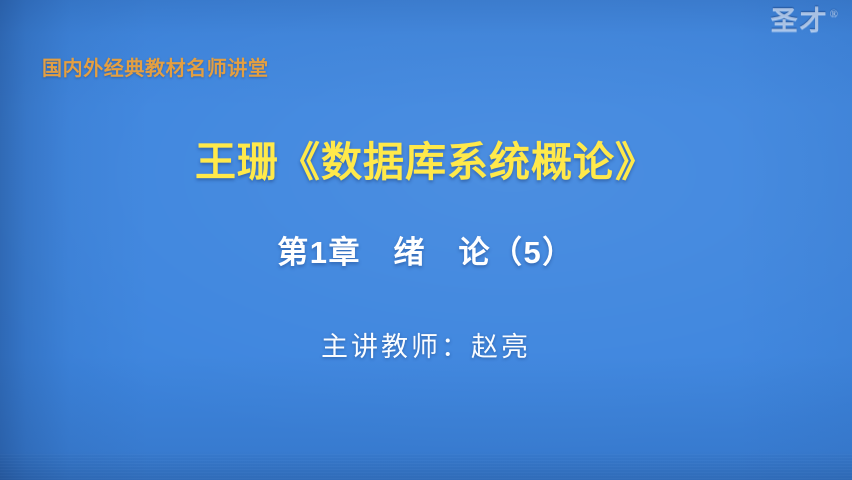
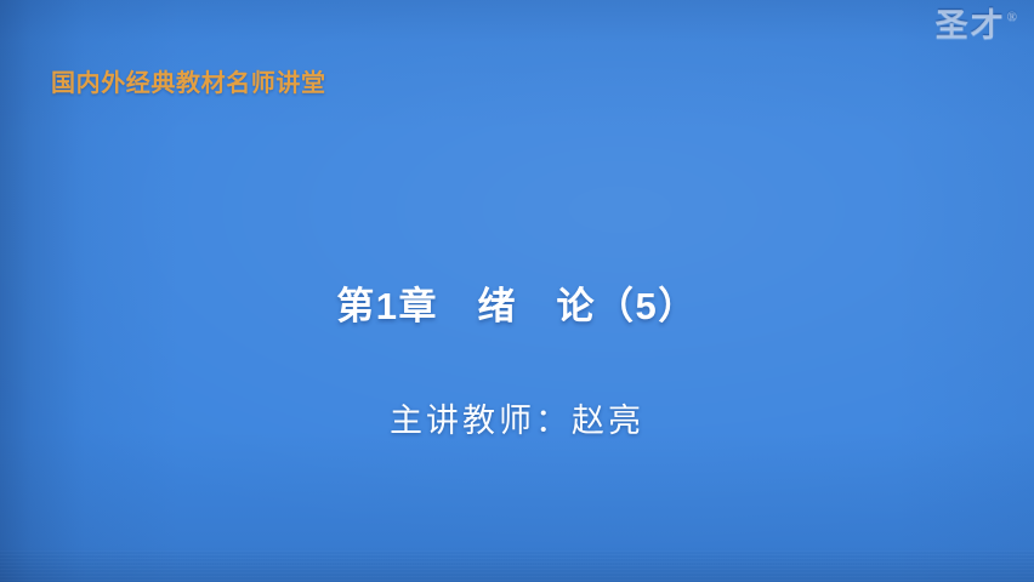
  圣才
  ®
  国内外经典教材名师讲堂
- 王珊《数据库系统概论》
  第1章 绪 论（5）
  主讲教师：赵亮
